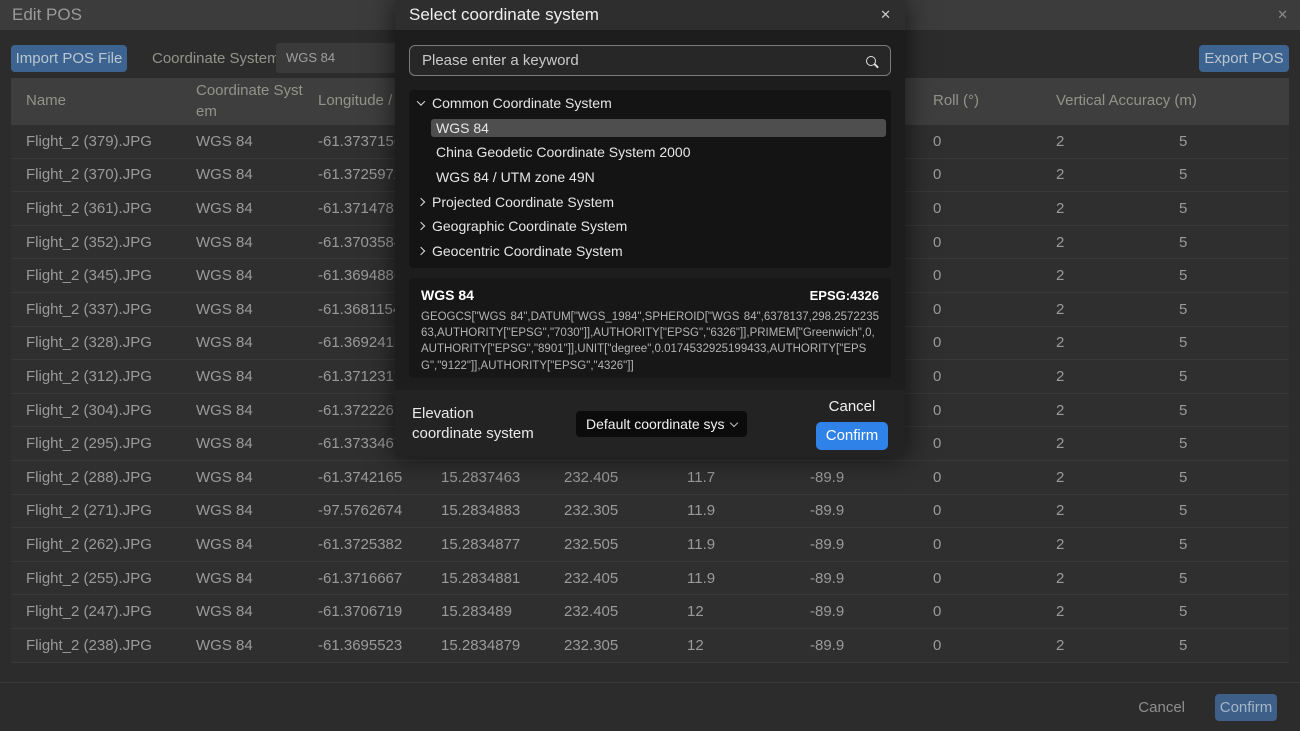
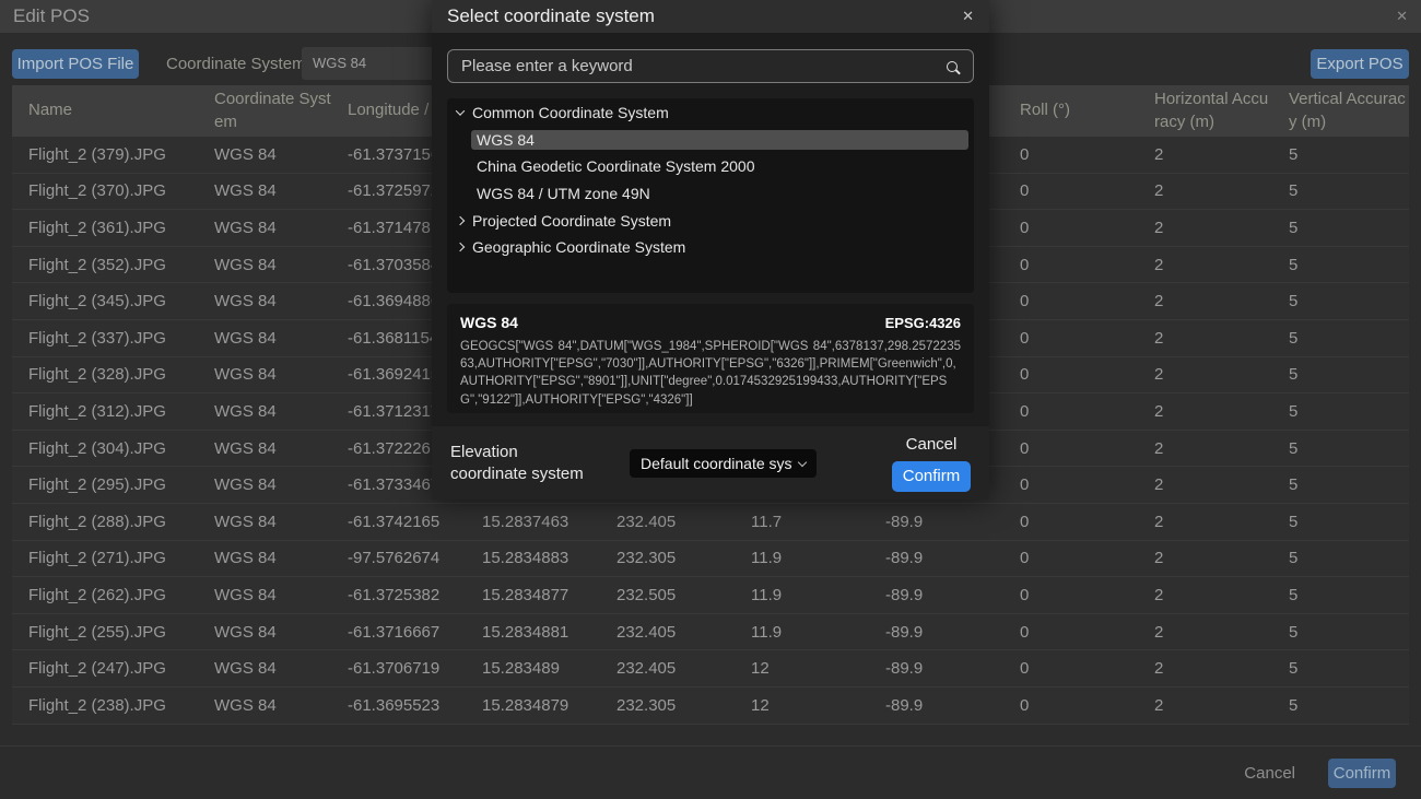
  Edit POS
  ✕
  Import POS File
  Coordinate System
  WGS 84
  Export POS
  Name
  Coordinate System
  Longitude /
  Roll (°)
+ Horizontal Accuracy (m)
  Vertical Accuracy (m)
  Flight_2 (379).JPG
  WGS 84
  -61.373715
  0
  2
  5
  Flight_2 (370).JPG
  WGS 84
  -61.372597
  0
  2
  5
  Flight_2 (361).JPG
  WGS 84
  -61.371478
  0
  2
  5
  Flight_2 (352).JPG
  WGS 84
  -61.370358
  0
  2
  5
  Flight_2 (345).JPG
  WGS 84
  -61.369488
  0
  2
  5
  Flight_2 (337).JPG
  WGS 84
  -61.368115
  0
  2
  5
  Flight_2 (328).JPG
  WGS 84
  -61.369241
  0
  2
  5
  Flight_2 (312).JPG
  WGS 84
  -61.371231
  0
  2
  5
  Flight_2 (304).JPG
  WGS 84
  -61.372226
  0
  2
  5
  Flight_2 (295).JPG
  WGS 84
  -61.373346
  0
  2
  5
  Flight_2 (288).JPG
  WGS 84
  -61.3742165
  15.2837463
  232.405
  11.7
  -89.9
  0
  2
  5
  Flight_2 (271).JPG
  WGS 84
  -97.5762674
  15.2834883
  232.305
  11.9
  -89.9
  0
  2
  5
  Flight_2 (262).JPG
  WGS 84
  -61.3725382
  15.2834877
  232.505
  11.9
  -89.9
  0
  2
  5
  Flight_2 (255).JPG
  WGS 84
  -61.3716667
  15.2834881
  232.405
  11.9
  -89.9
  0
  2
  5
  Flight_2 (247).JPG
  WGS 84
  -61.3706719
  15.283489
  232.405
  12
  -89.9
  0
  2
  5
  Flight_2 (238).JPG
  WGS 84
  -61.3695523
  15.2834879
  232.305
  12
  -89.9
  0
  2
  5
  Cancel
  Confirm
  Select coordinate system
  ✕
  Please enter a keyword
  Common Coordinate System
  WGS 84
  China Geodetic Coordinate System 2000
  WGS 84 / UTM zone 49N
  Projected Coordinate System
  Geographic Coordinate System
- Geocentric Coordinate System
  WGS 84
  EPSG:4326
  GEOGCS["WGS 84",DATUM["WGS_1984",SPHEROID["WGS 84",6378137,298.257223563,AUTHORITY["EPSG","7030"]],AUTHORITY["EPSG","6326"]],PRIMEM["Greenwich",0,AUTHORITY["EPSG","8901"]],UNIT["degree",0.0174532925199433,AUTHORITY["EPSG","9122"]],AUTHORITY["EPSG","4326"]]
  Elevation coordinate system
  Default coordinate sys
  Cancel
  Confirm
